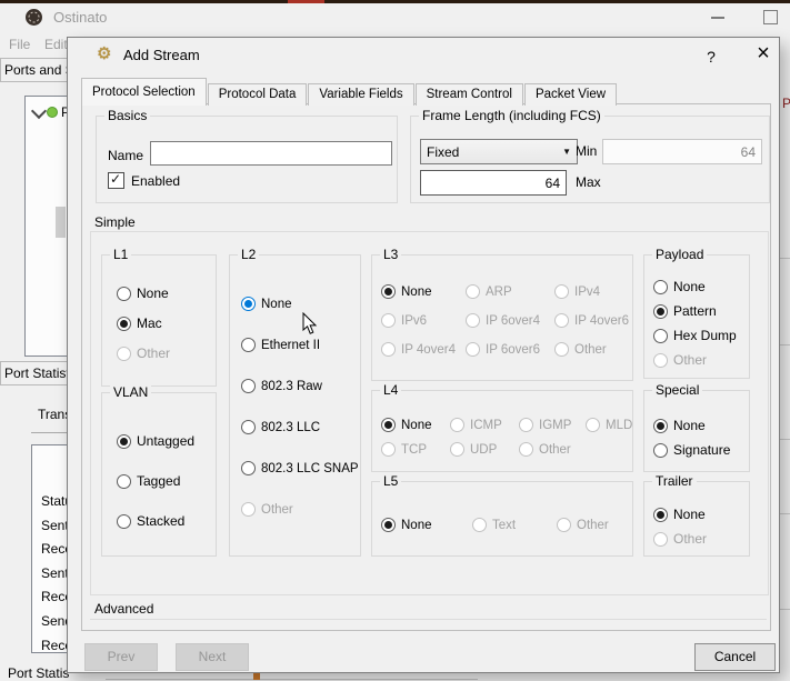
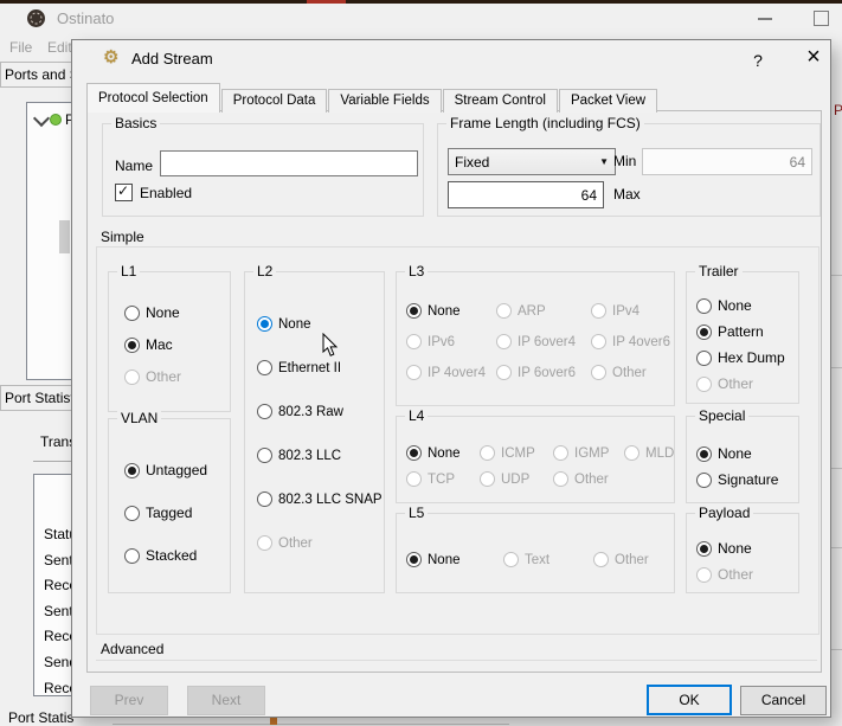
  Ostinato
  File
  Edi
  Ports and
  P
  Port Statis
  Port Statis
  P
  ⚙
  Add Stream
  ?
  ×
  Protocol Selection
  Protocol Data
  Variable Fields
  Stream Control
  Packet View
  Basics
  Name
  Enabled
  Frame Length (including FCS)
  Fixed
  ▼
  Min
  64
  64
  Max
  Simple
  L1
  None
  Mac
  Other
  VLAN
  Untagged
  Tagged
  Stacked
  L2
  None
  Ethernet II
  802.3 Raw
  802.3 LLC
  802.3 LLC SNAP
  Other
  L3
  None
  ARP
  IPv4
  IPv6
  IP 6over4
  IP 4over6
  IP 4over4
  IP 6over6
  Other
  L4
  None
  ICMP
  IGMP
  MLD
  TCP
  UDP
  Other
  L5
  None
  Text
  Other
- Payload
+ Trailer
  None
  Pattern
  Hex Dump
  Other
  Special
  None
  Signature
- Trailer
+ Payload
  None
  Other
  Advanced
  Prev
  Next
+ OK
  Cancel
